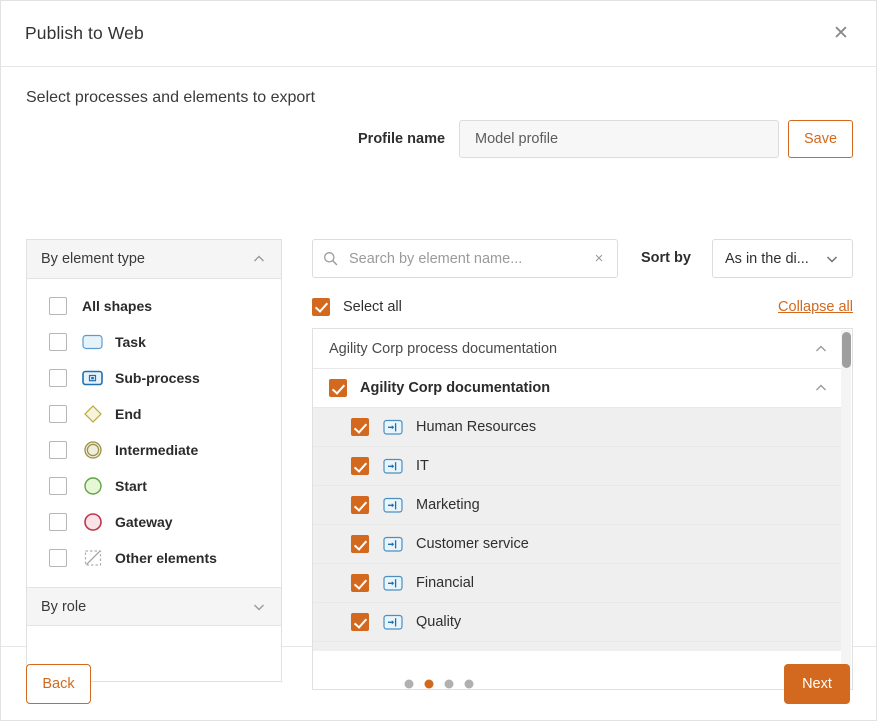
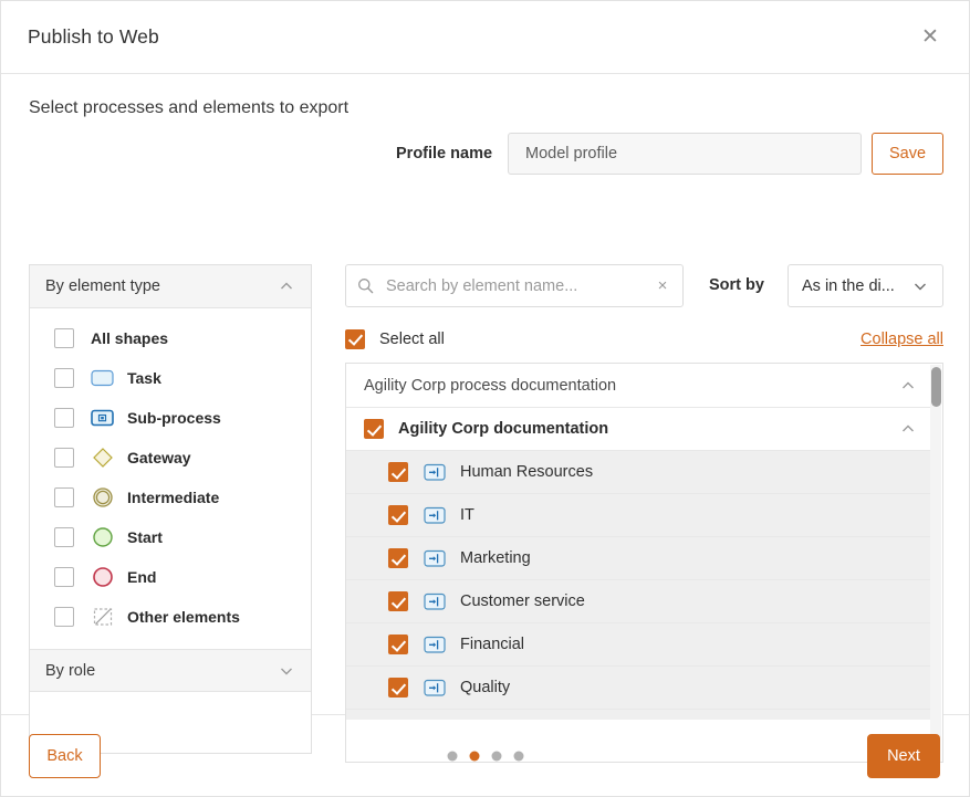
  Publish to Web
  ✕
  Select processes and elements to export
  Profile name
  Model profile
  Save
  By element type
  All shapes
  Task
  Sub-process
- End
+ Gateway
  Intermediate
  Start
- Gateway
+ End
  Other elements
  By role
  Search by element name...
  ×
  Sort by
  As in the di...
  Select all
  Collapse all
  Agility Corp process documentation
  Agility Corp documentation
  Human Resources
  IT
  Marketing
  Customer service
  Financial
  Quality
  Back
  Next
